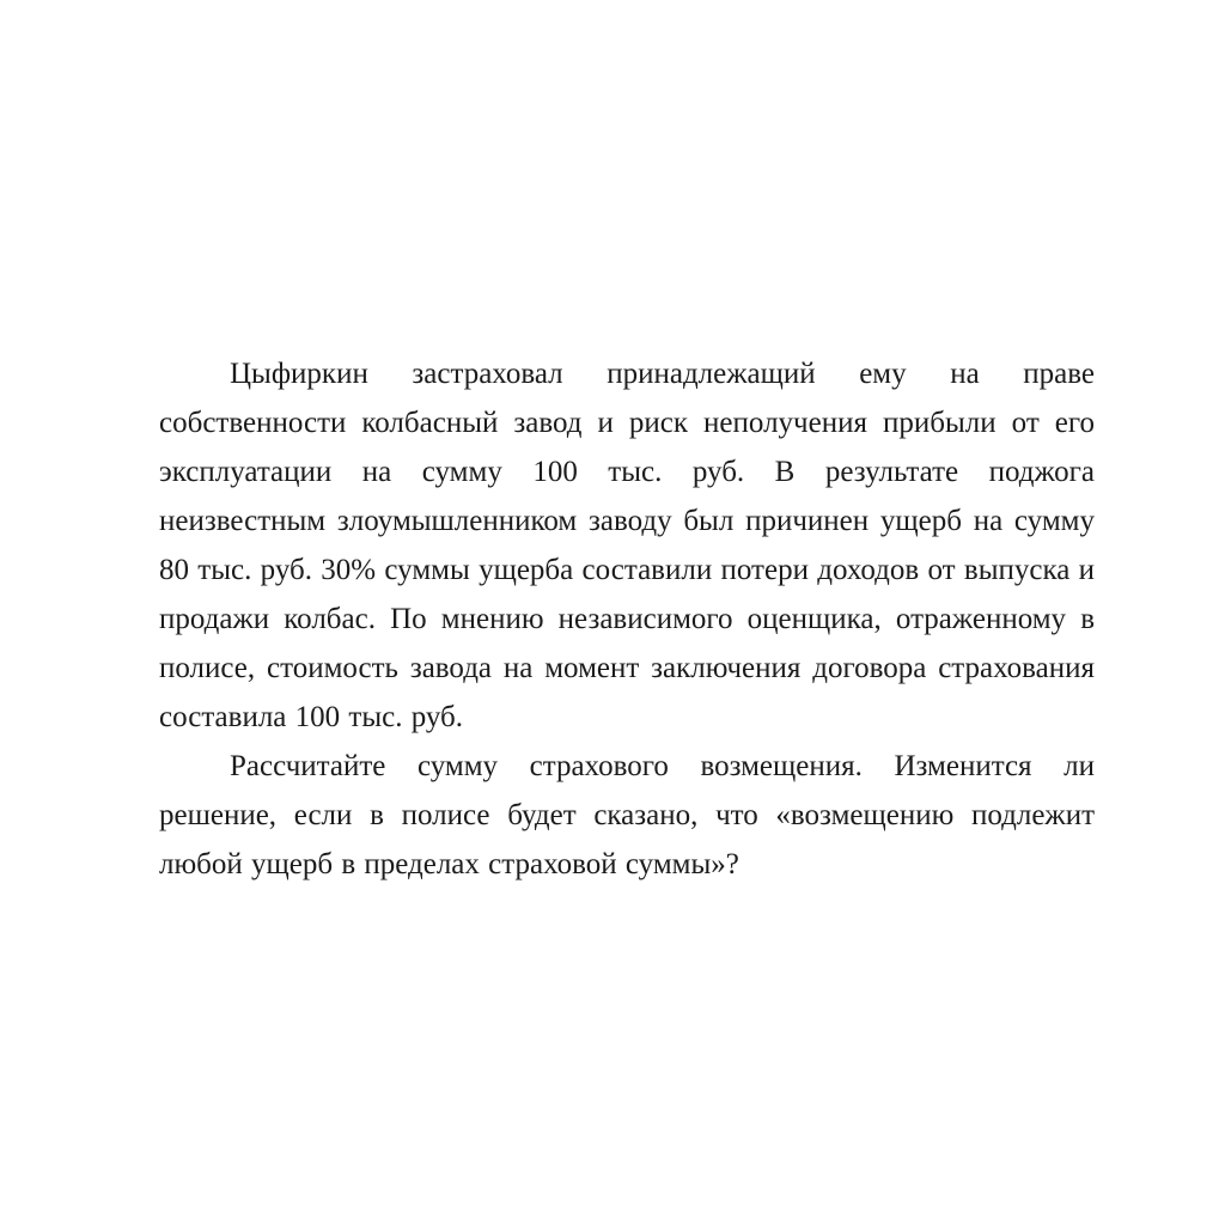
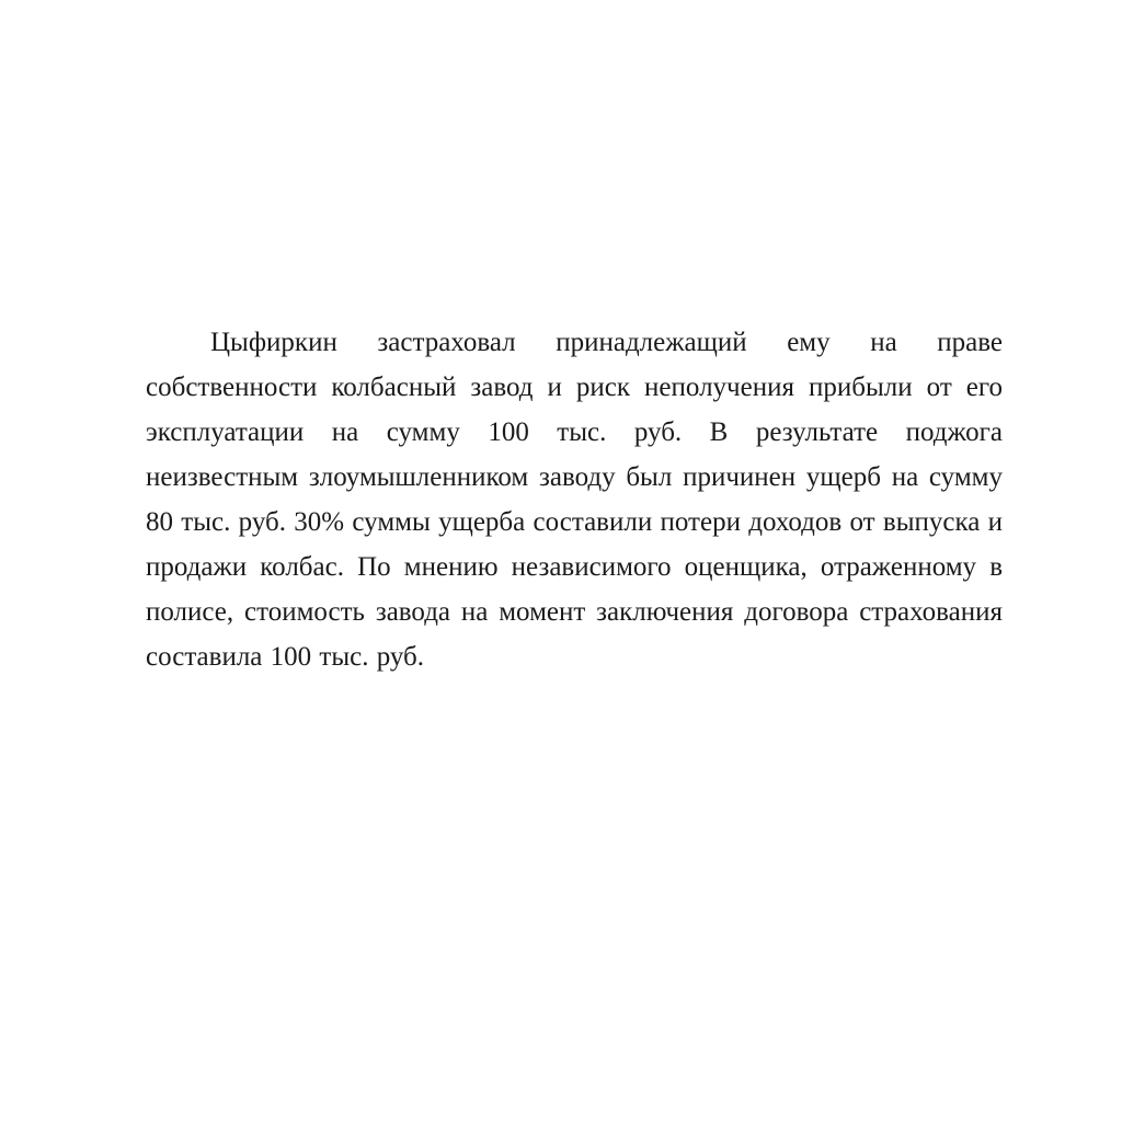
  Цыфиркин застраховал принадлежащий ему на праве собственности колбасный завод и риск неполучения прибыли от его эксплуатации на сумму 100 тыс. руб. В результате поджога неизвестным злоумышленником заводу был причинен ущерб на сумму 80 тыс. руб. 30% суммы ущерба составили потери доходов от выпуска и продажи колбас. По мнению независимого оценщика, отраженному в полисе, стоимость завода на момент заключения договора страхования составила 100 тыс. руб.
- Рассчитайте сумму страхового возмещения. Изменится ли решение, если в полисе будет сказано, что «возмещению подлежит любой ущерб в пределах страховой суммы»?
